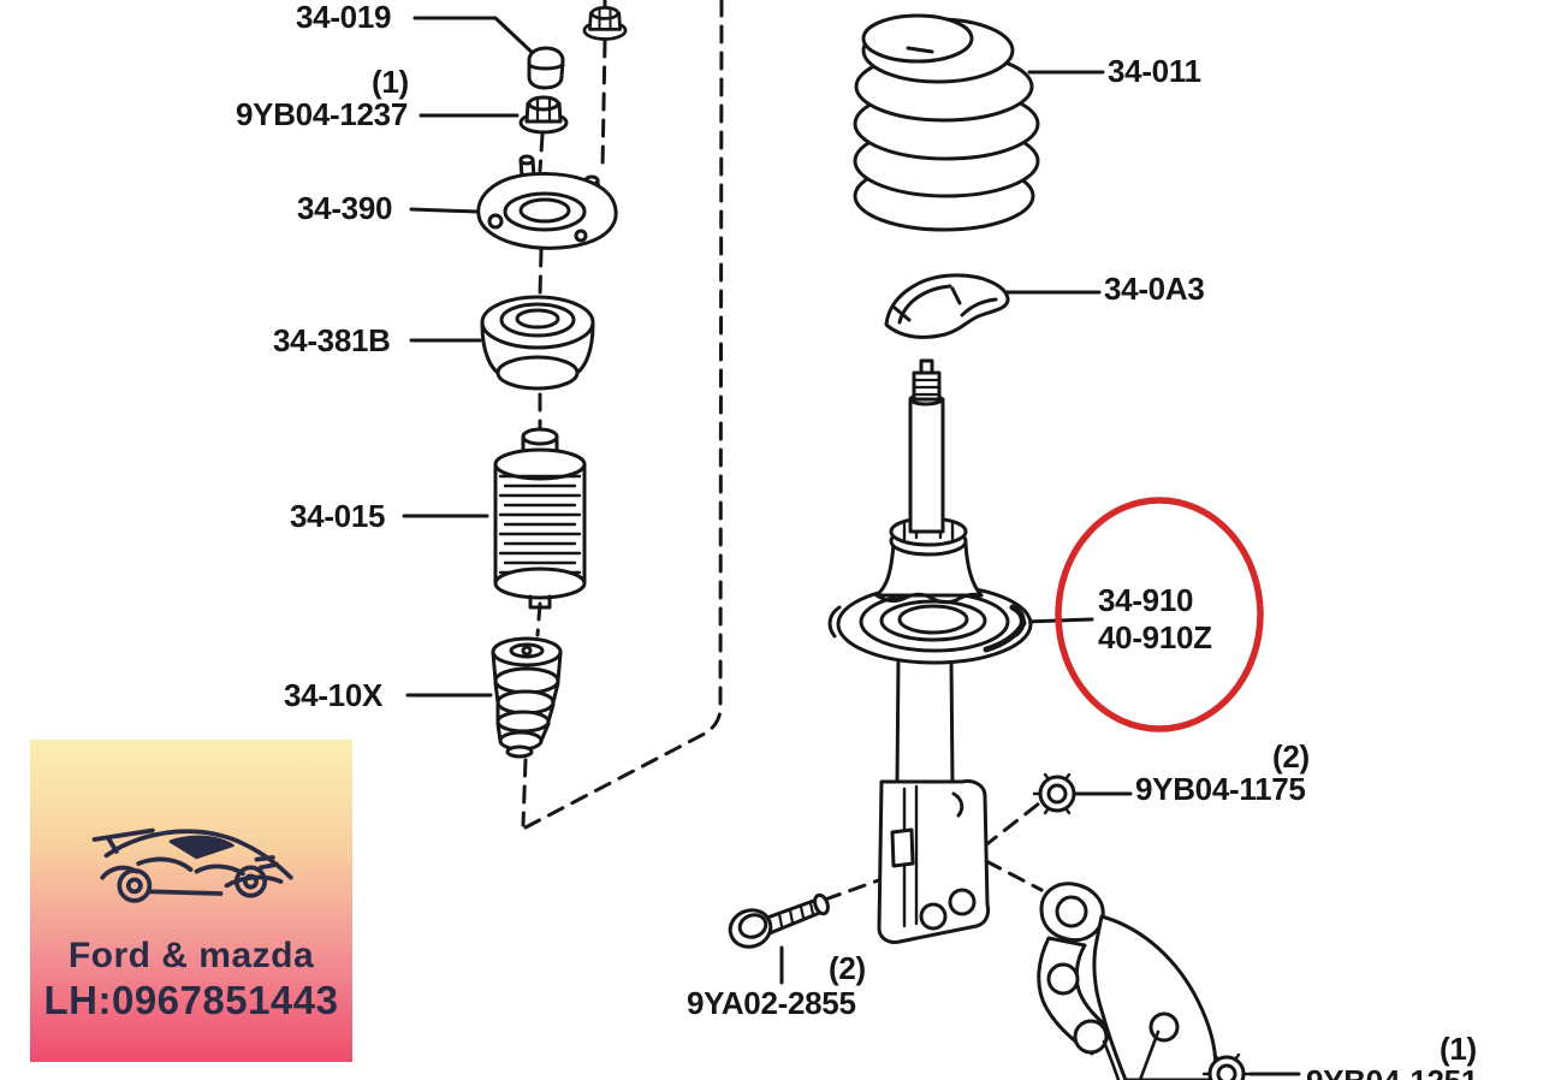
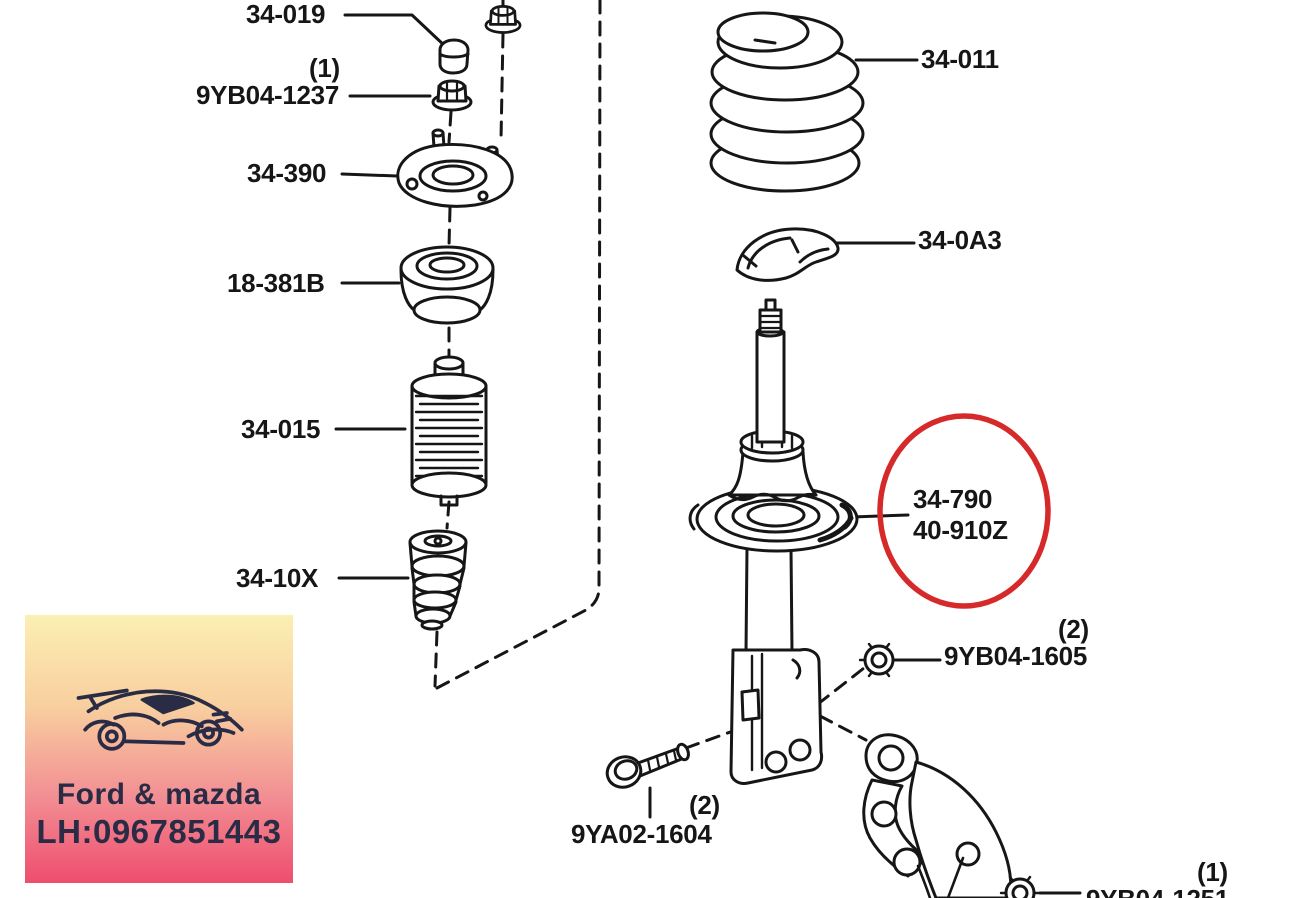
  34-019
  (1)
  9YB04-1237
  34-390
- 34-381B
+ 18-381B
  34-015
  34-10X
  34-011
  34-0A3
- 34-910
+ 34-790
  40-910Z
  (2)
- 9YB04-1175
+ 9YB04-1605
  (2)
- 9YA02-2855
+ 9YA02-1604
  (1)
  Ford & mazda
  LH:0967851443
